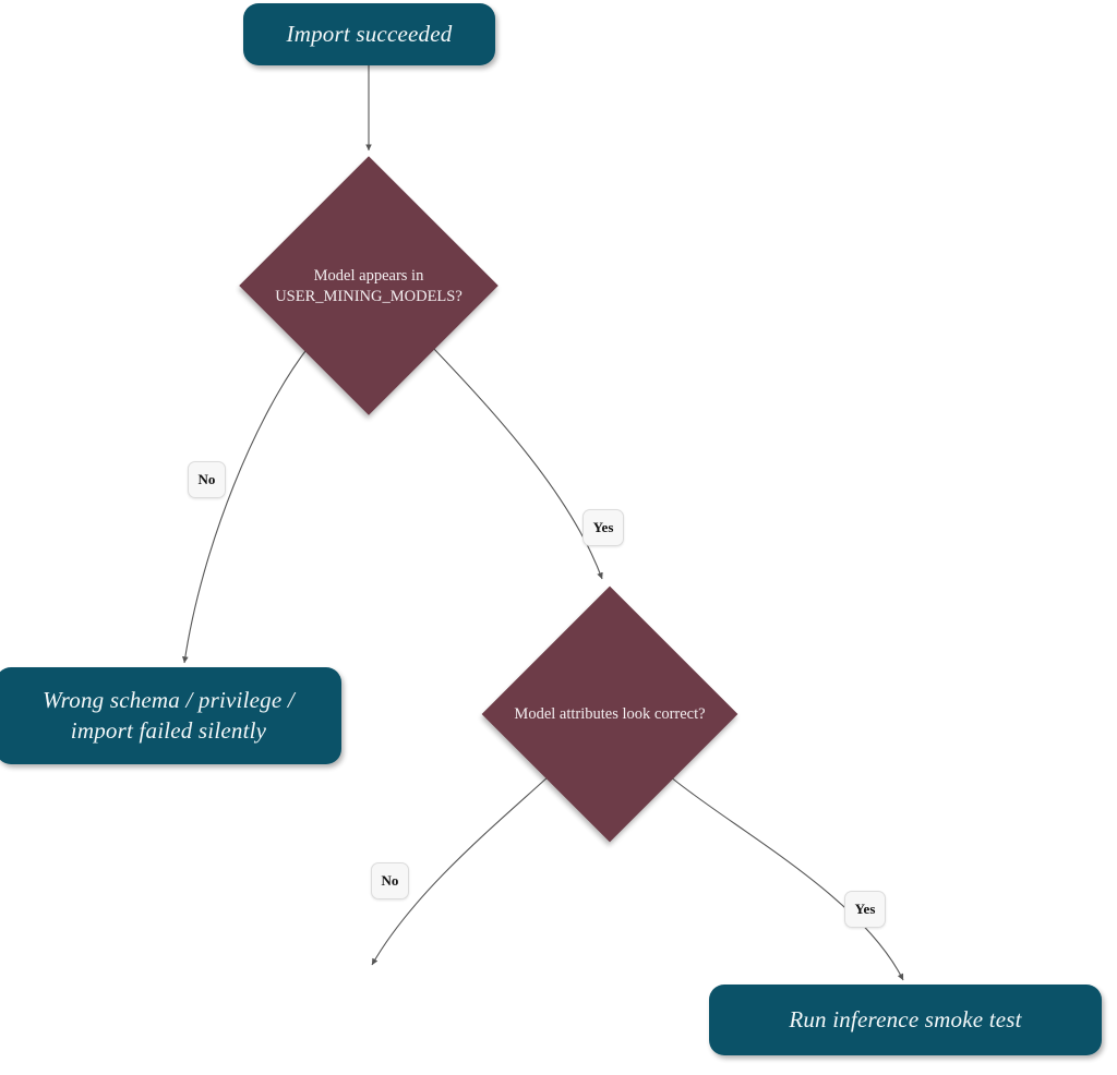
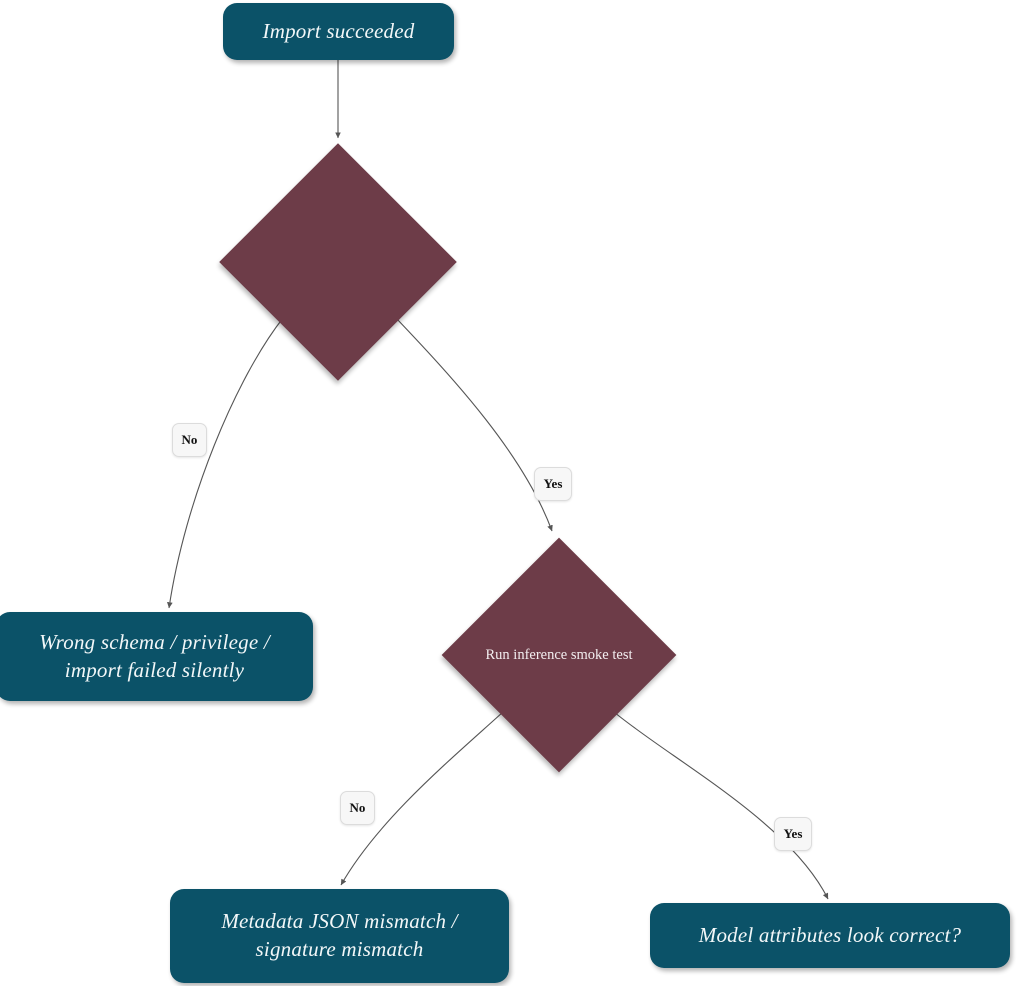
  Import succeeded
- Model appears in
- USER_MINING_MODELS?
  Wrong schema / privilege /
  import failed silently
- Model attributes look correct?
+ Run inference smoke test
+ Metadata JSON mismatch /
+ signature mismatch
- Run inference smoke test
+ Model attributes look correct?
  No
  Yes
  No
  Yes
